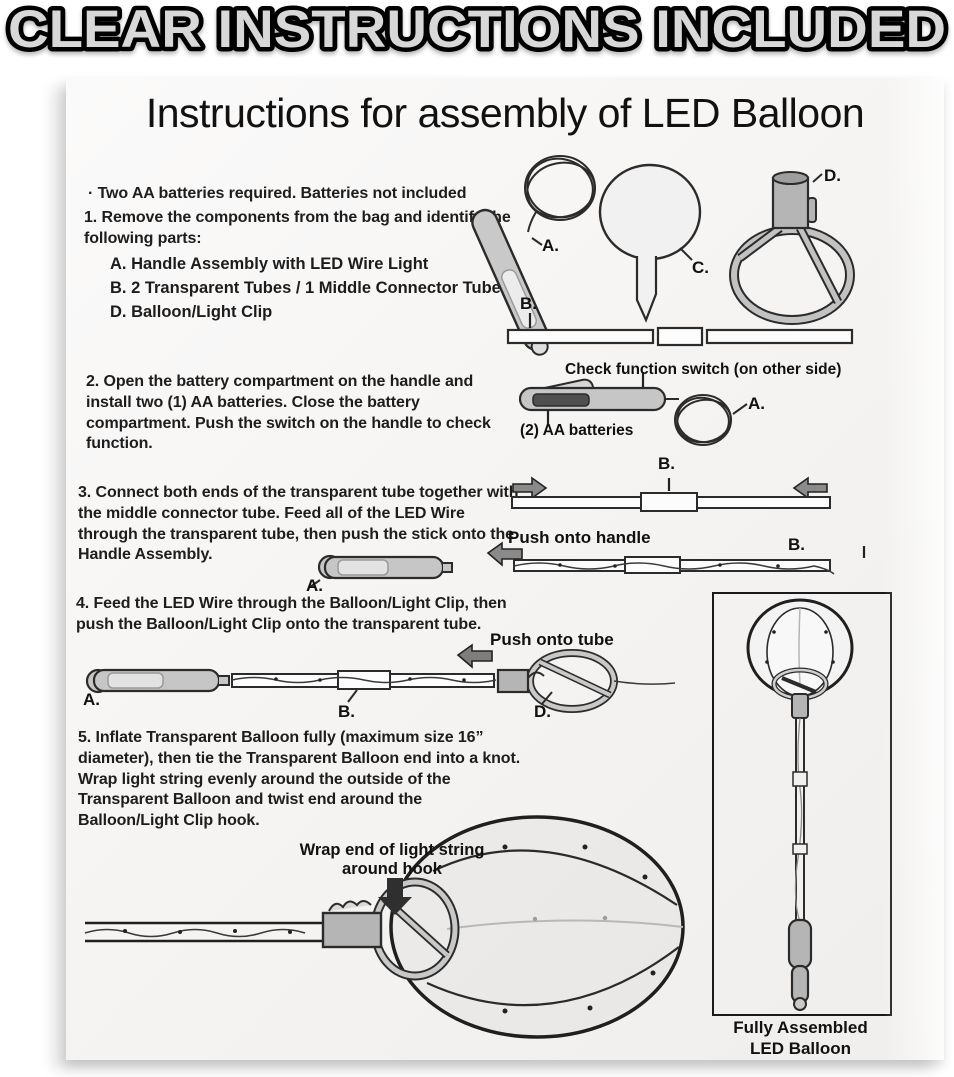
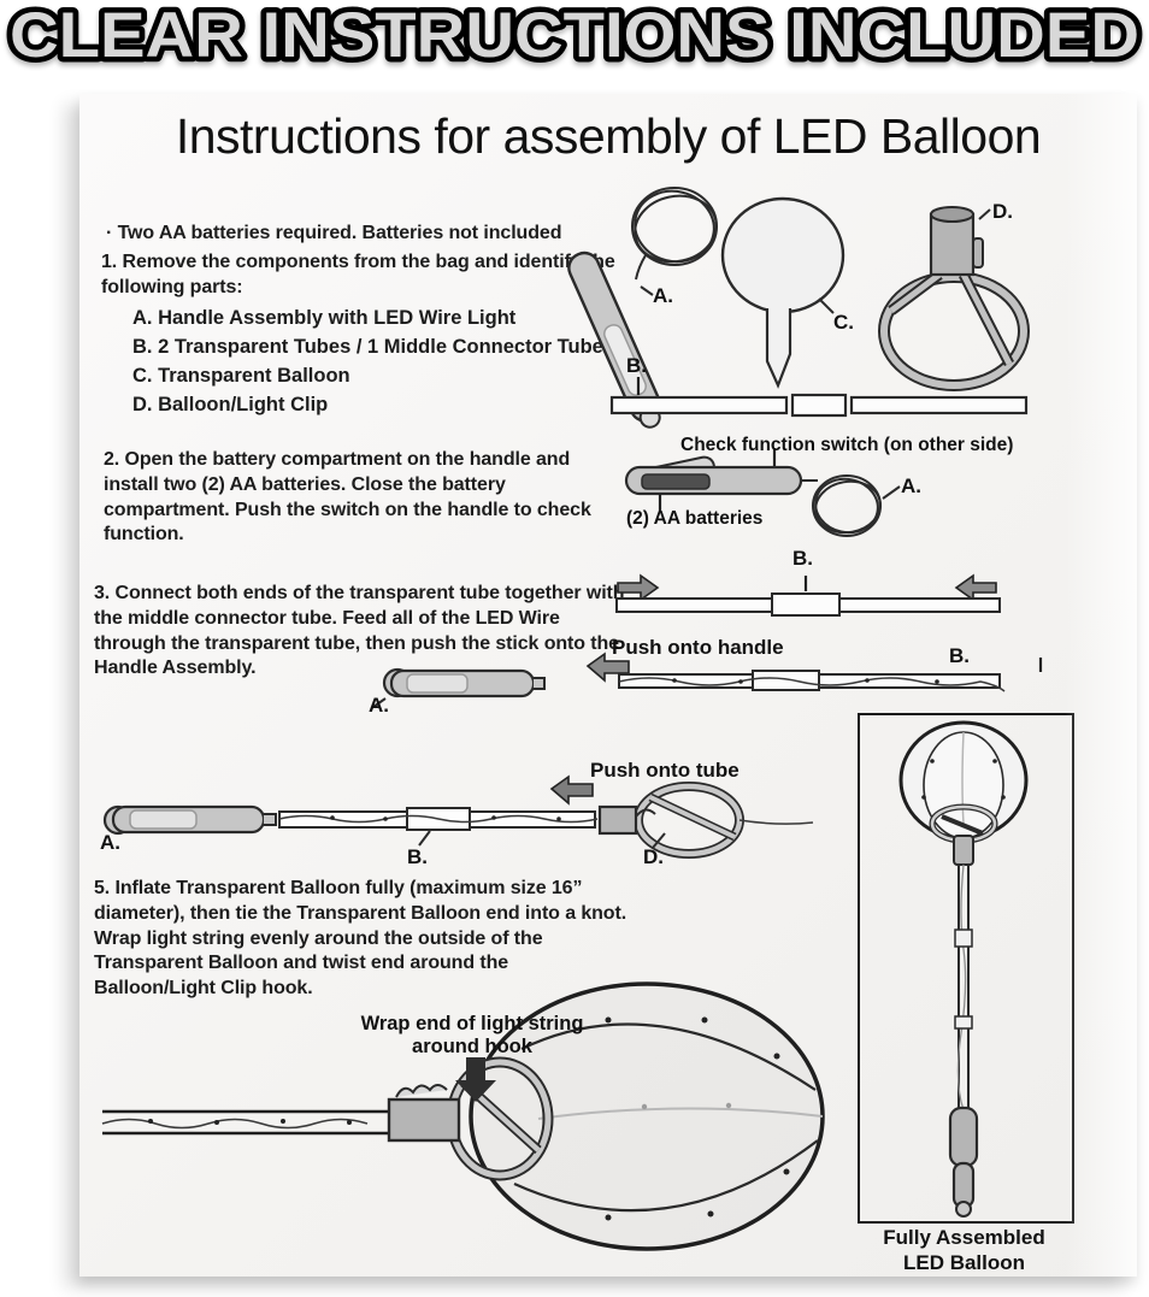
  CLEAR INSTRUCTIONS INCLUDED
  Instructions for assembly of LED Balloon
  · Two AA batteries required. Batteries not included
  1. Remove the components from the bag and identife following parts:
  A. Handle Assembly with LED Wire Light
  B. 2 Transparent Tubes / 1 Middle Connector Tube
+ C. Transparent Balloon
  D. Balloon/Light Clip
- 2. Open the battery compartment on the handle and install two (1) AA batteries. Close the battery compartment. Push the switch on the handle to check function.
+ 2. Open the battery compartment on the handle and install two (2) AA batteries. Close the battery compartment. Push the switch on the handle to check function.
  3. Connect both ends of the transparent tube together wit the middle connector tube. Feed all of the LED Wire through the transparent tube, then push the stick onto the Handle Assembly.
- 4. Feed the LED Wire through the Balloon/Light Clip, then push the Balloon/Light Clip onto the transparent tube.
  5. Inflate Transparent Balloon fully (maximum size 16” diameter), then tie the Transparent Balloon end into a knot. Wrap light string evenly around the outside of the Transparent Balloon and twist end around the Balloon/Light Clip hook.
  A.
  B.
  C.
  D.
  Check function switch (on other side)
  (2) AA batteries
  A.
  B.
  Push onto handle
  A.
  B.
  Push onto tube
  A.
  B.
  D.
  Wrap end of light string around hook
  Fully Assembled LED Balloon
